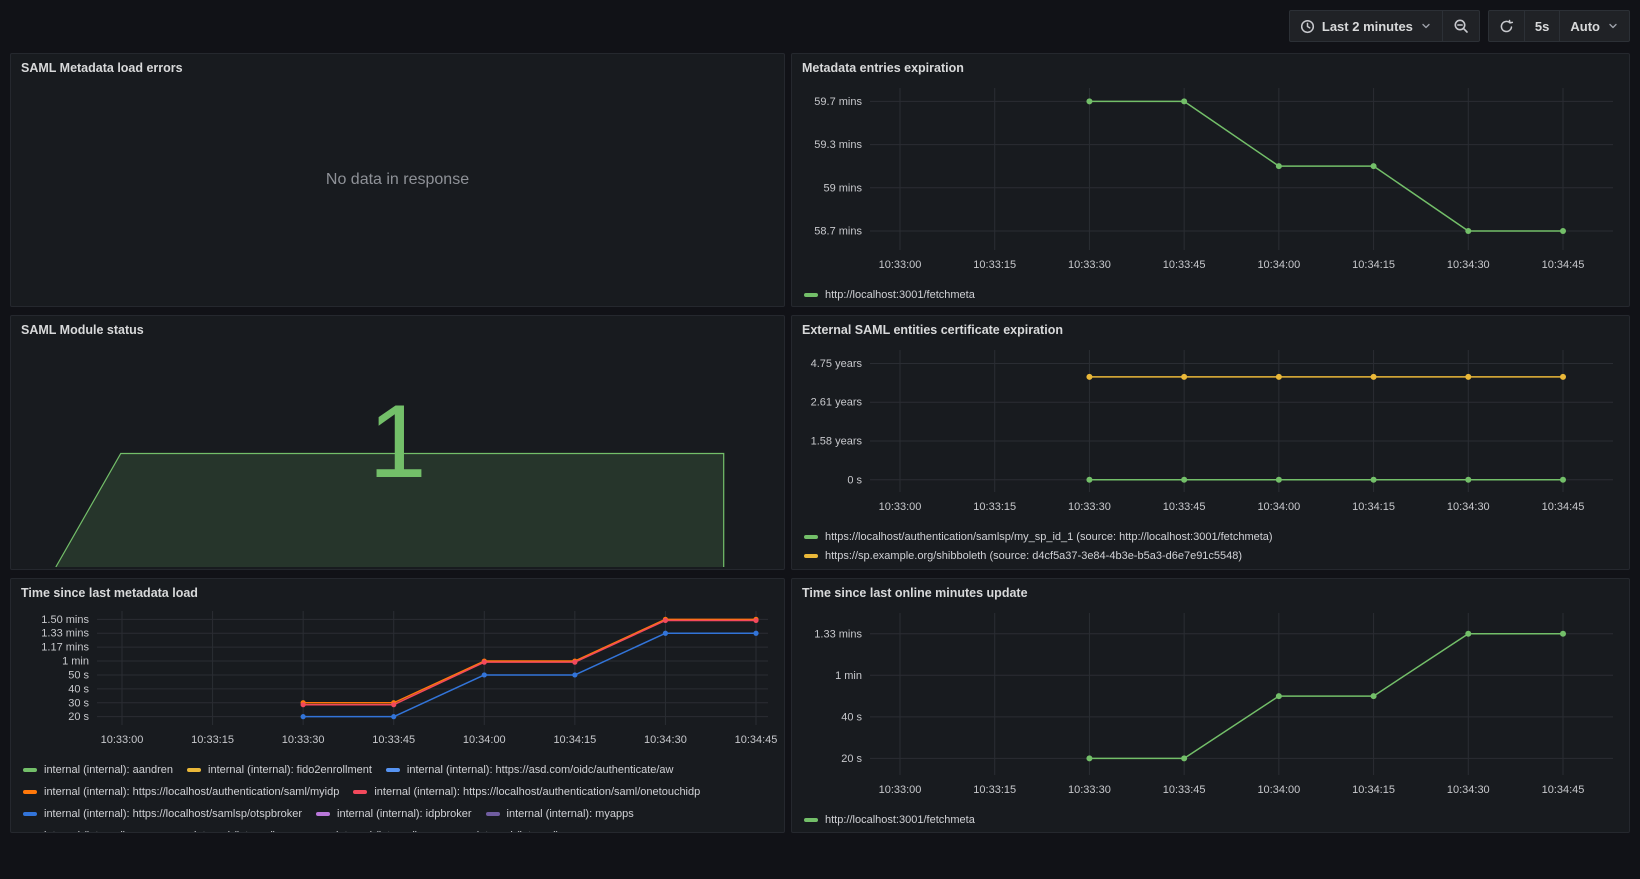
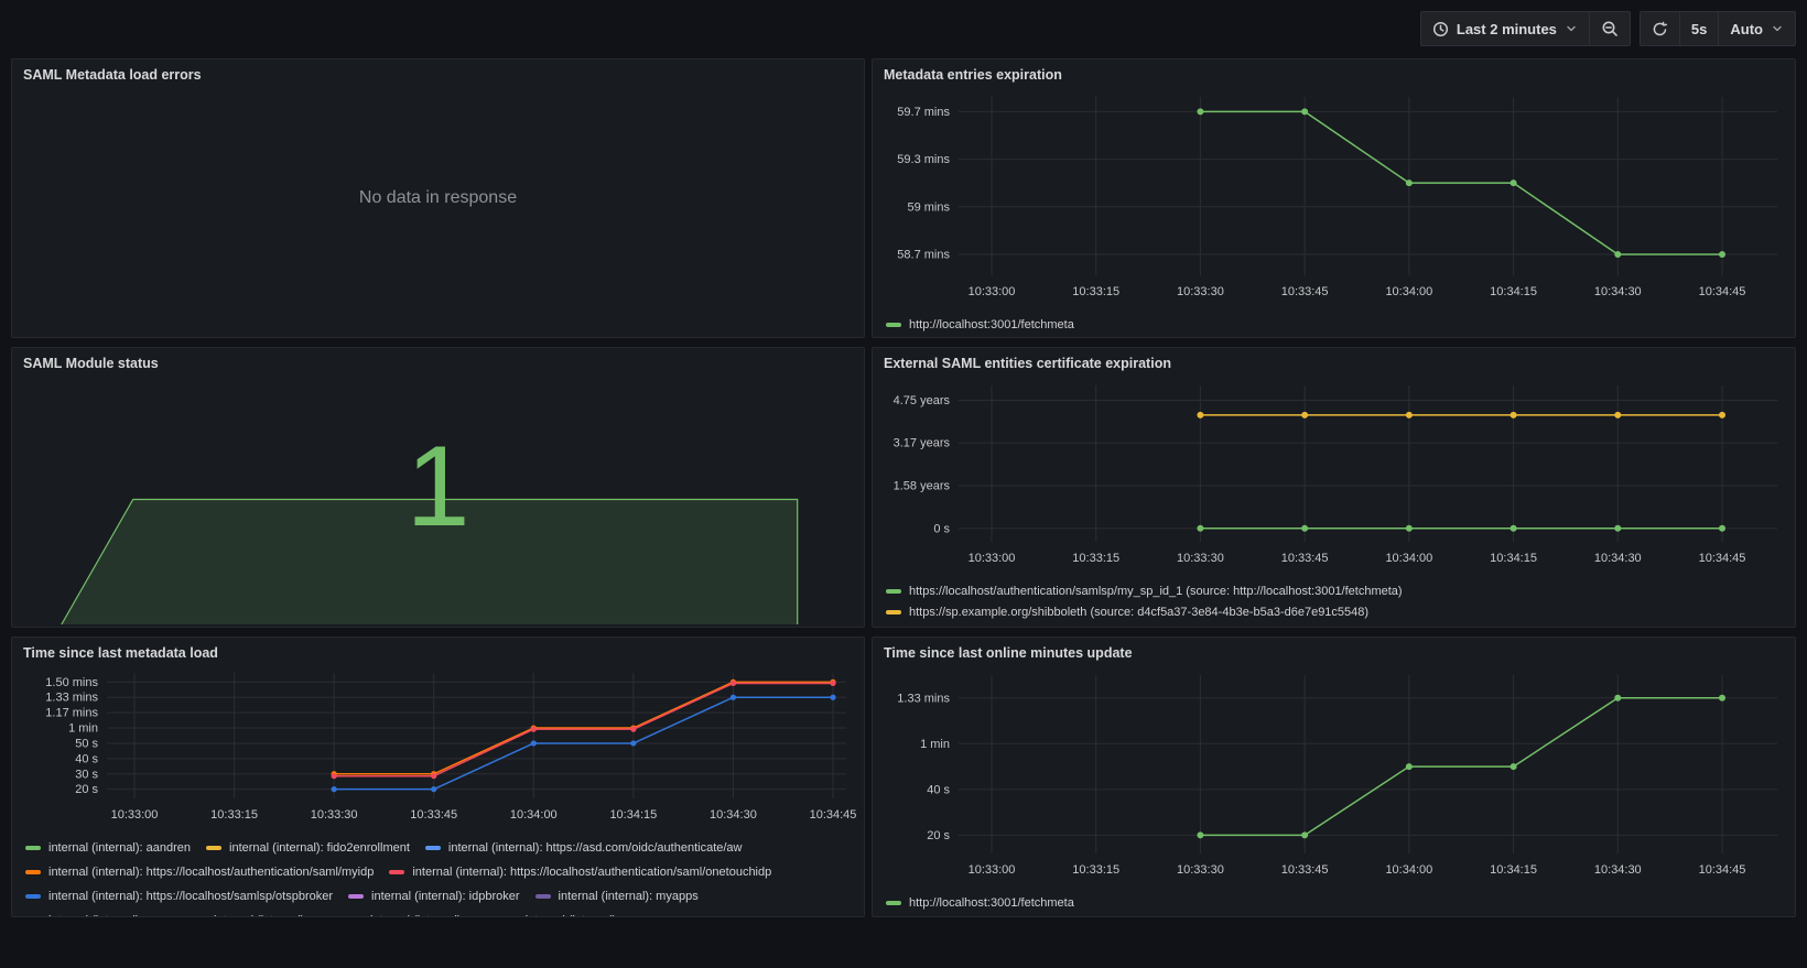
  Last 2 minutes
  5s
  Auto
  SAML Metadata load errors
  No data in response
  Metadata entries expiration
  10:33:00
  10:33:15
  10:33:30
  10:33:45
  10:34:00
  10:34:15
  10:34:30
  10:34:45
  59.7 mins
  59.3 mins
  59 mins
  58.7 mins
  http://localhost:3001/fetchmeta
  SAML Module status
  1
  External SAML entities certificate expiration
  10:33:00
  10:33:15
  10:33:30
  10:33:45
  10:34:00
  10:34:15
  10:34:30
  10:34:45
  4.75 years
- 2.61 years
+ 3.17 years
  1.58 years
  0 s
  https://localhost/authentication/samlsp/my_sp_id_1 (source: http://localhost:3001/fetchmeta)
  https://sp.example.org/shibboleth (source: d4cf5a37-3e84-4b3e-b5a3-d6e7e91c5548)
  Time since last metadata load
  10:33:00
  10:33:15
  10:33:30
  10:33:45
  10:34:00
  10:34:15
  10:34:30
  10:34:45
  1.50 mins
  1.33 mins
  1.17 mins
  1 min
  50 s
  40 s
  30 s
  20 s
  internal (internal): aandren
  internal (internal): fido2enrollment
  internal (internal): https://asd.com/oidc/authenticate/aw
  internal (internal): https://localhost/authentication/saml/myidp
  internal (internal): https://localhost/authentication/saml/onetouchidp
  internal (internal): https://localhost/samlsp/otspbroker
  internal (internal): idpbroker
  internal (internal): myapps
  Time since last online minutes update
  10:33:00
  10:33:15
  10:33:30
  10:33:45
  10:34:00
  10:34:15
  10:34:30
  10:34:45
  1.33 mins
  1 min
  40 s
  20 s
  http://localhost:3001/fetchmeta
